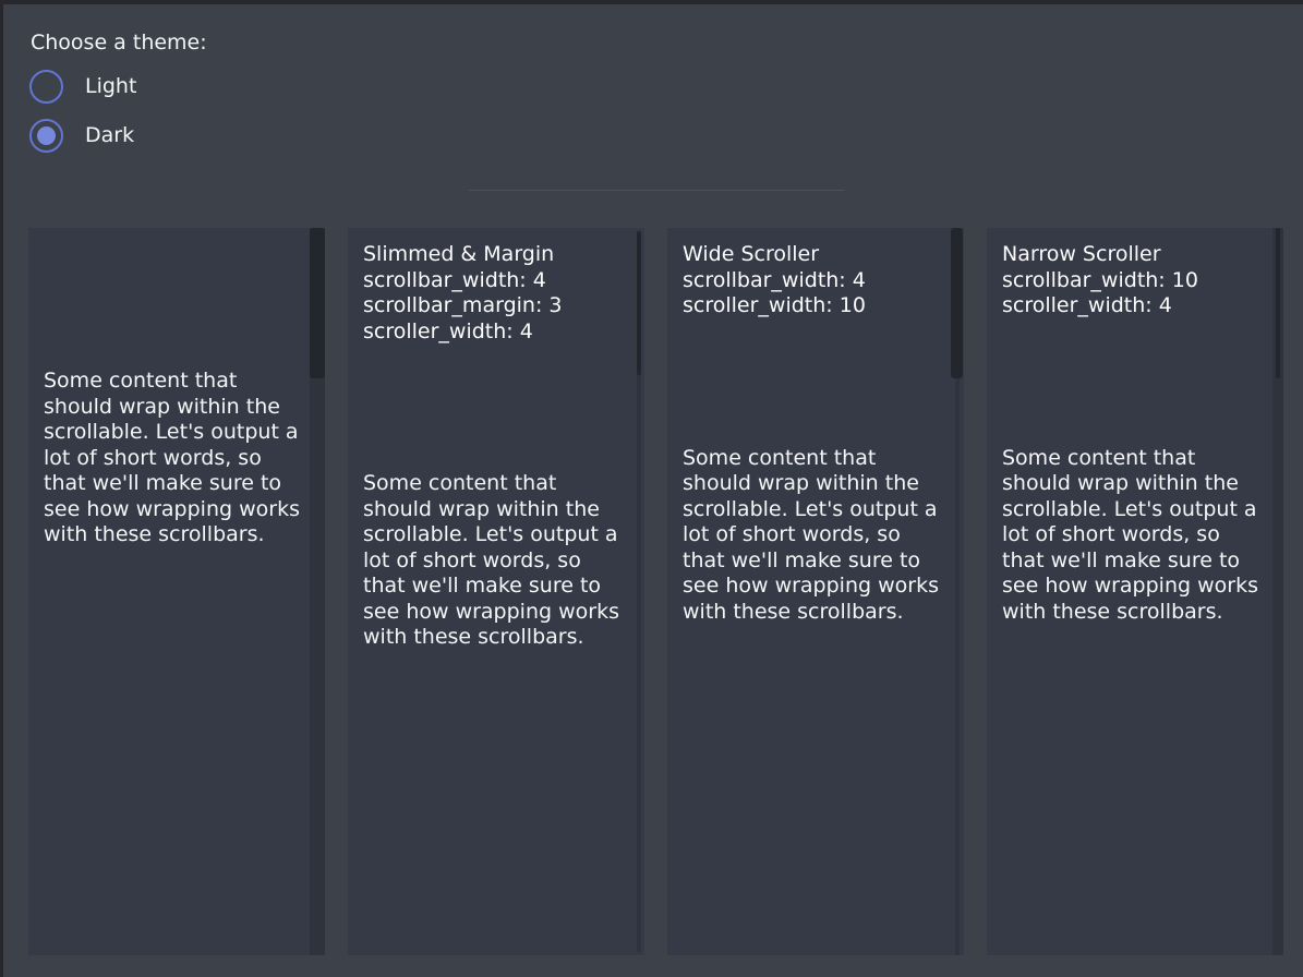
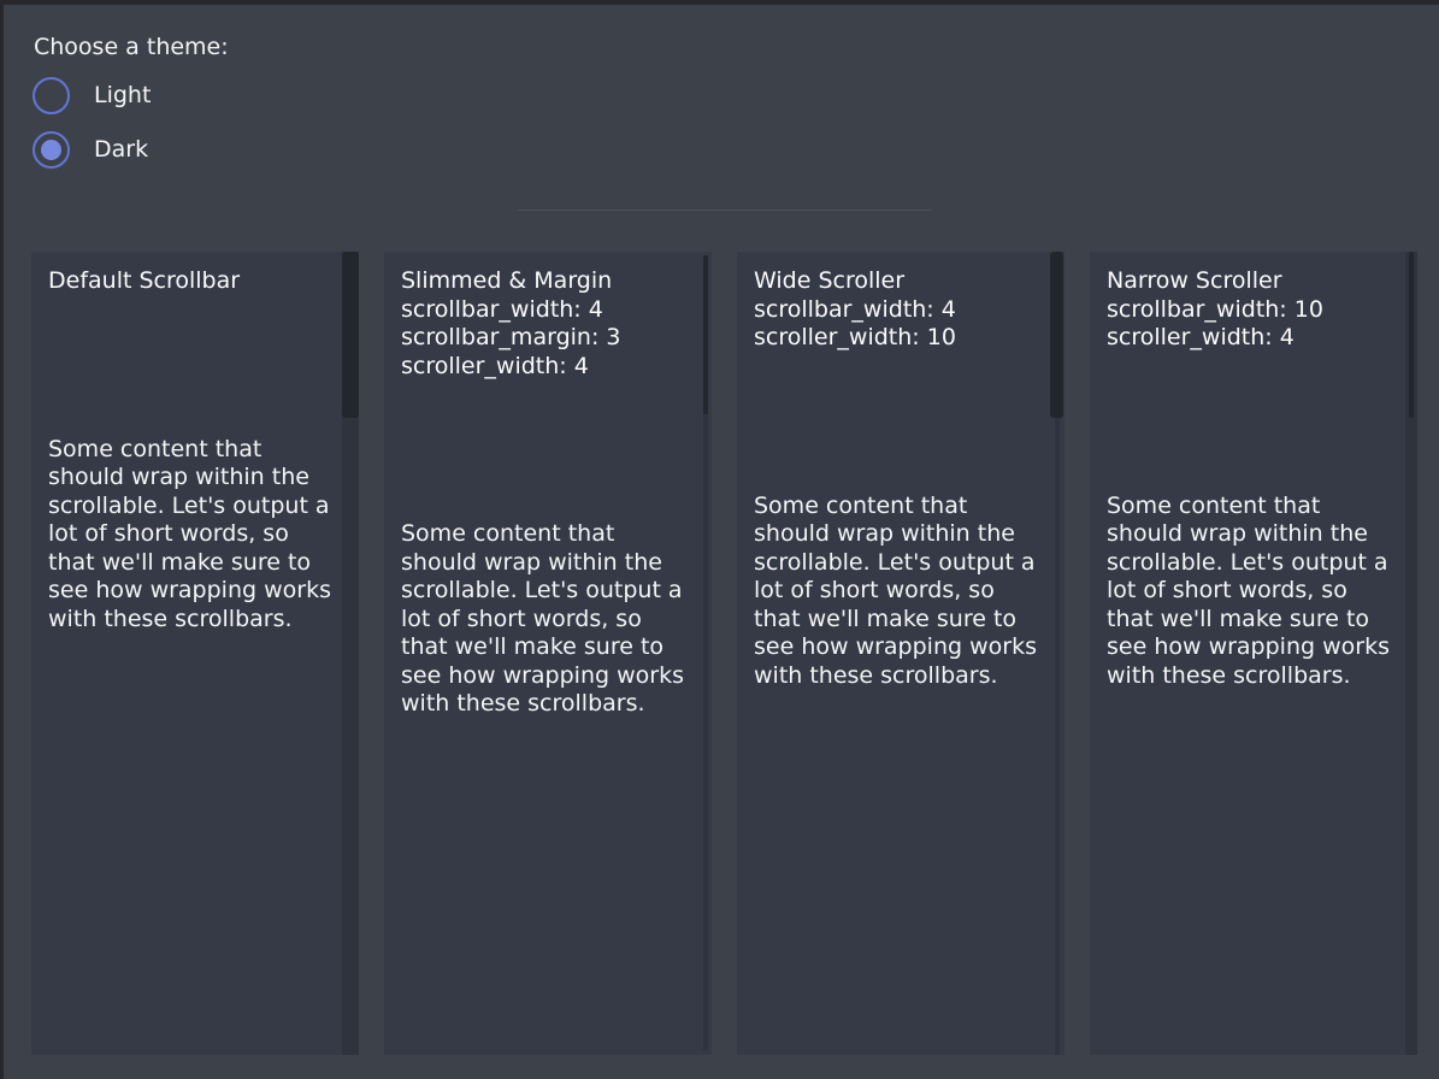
  Choose a theme:
  Light
  Dark
+ Default Scrollbar
  Some content that should wrap within the scrollable. Let's output a lot of short words, so that we'll make sure to see how wrapping works with these scrollbars.
  Slimmed & Margin
  scrollbar_width: 4
  scrollbar_margin: 3
  scroller_width: 4
  Some content that should wrap within the scrollable. Let's output a lot of short words, so that we'll make sure to see how wrapping works with these scrollbars.
  Wide Scroller
  scrollbar_width: 4
  scroller_width: 10
  Some content that should wrap within the scrollable. Let's output a lot of short words, so that we'll make sure to see how wrapping works with these scrollbars.
  Narrow Scroller
  scrollbar_width: 10
  scroller_width: 4
  Some content that should wrap within the scrollable. Let's output a lot of short words, so that we'll make sure to see how wrapping works with these scrollbars.
